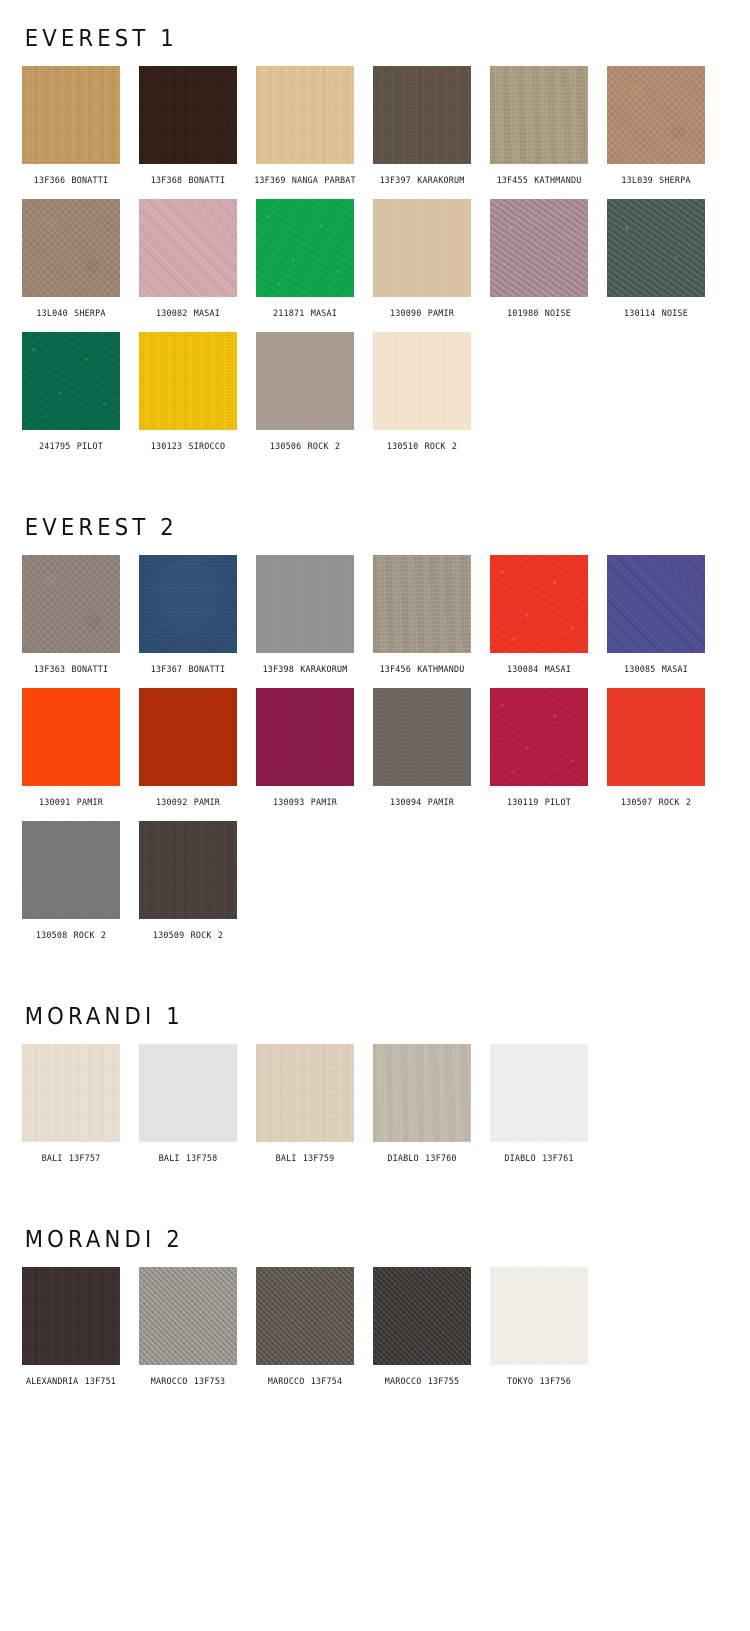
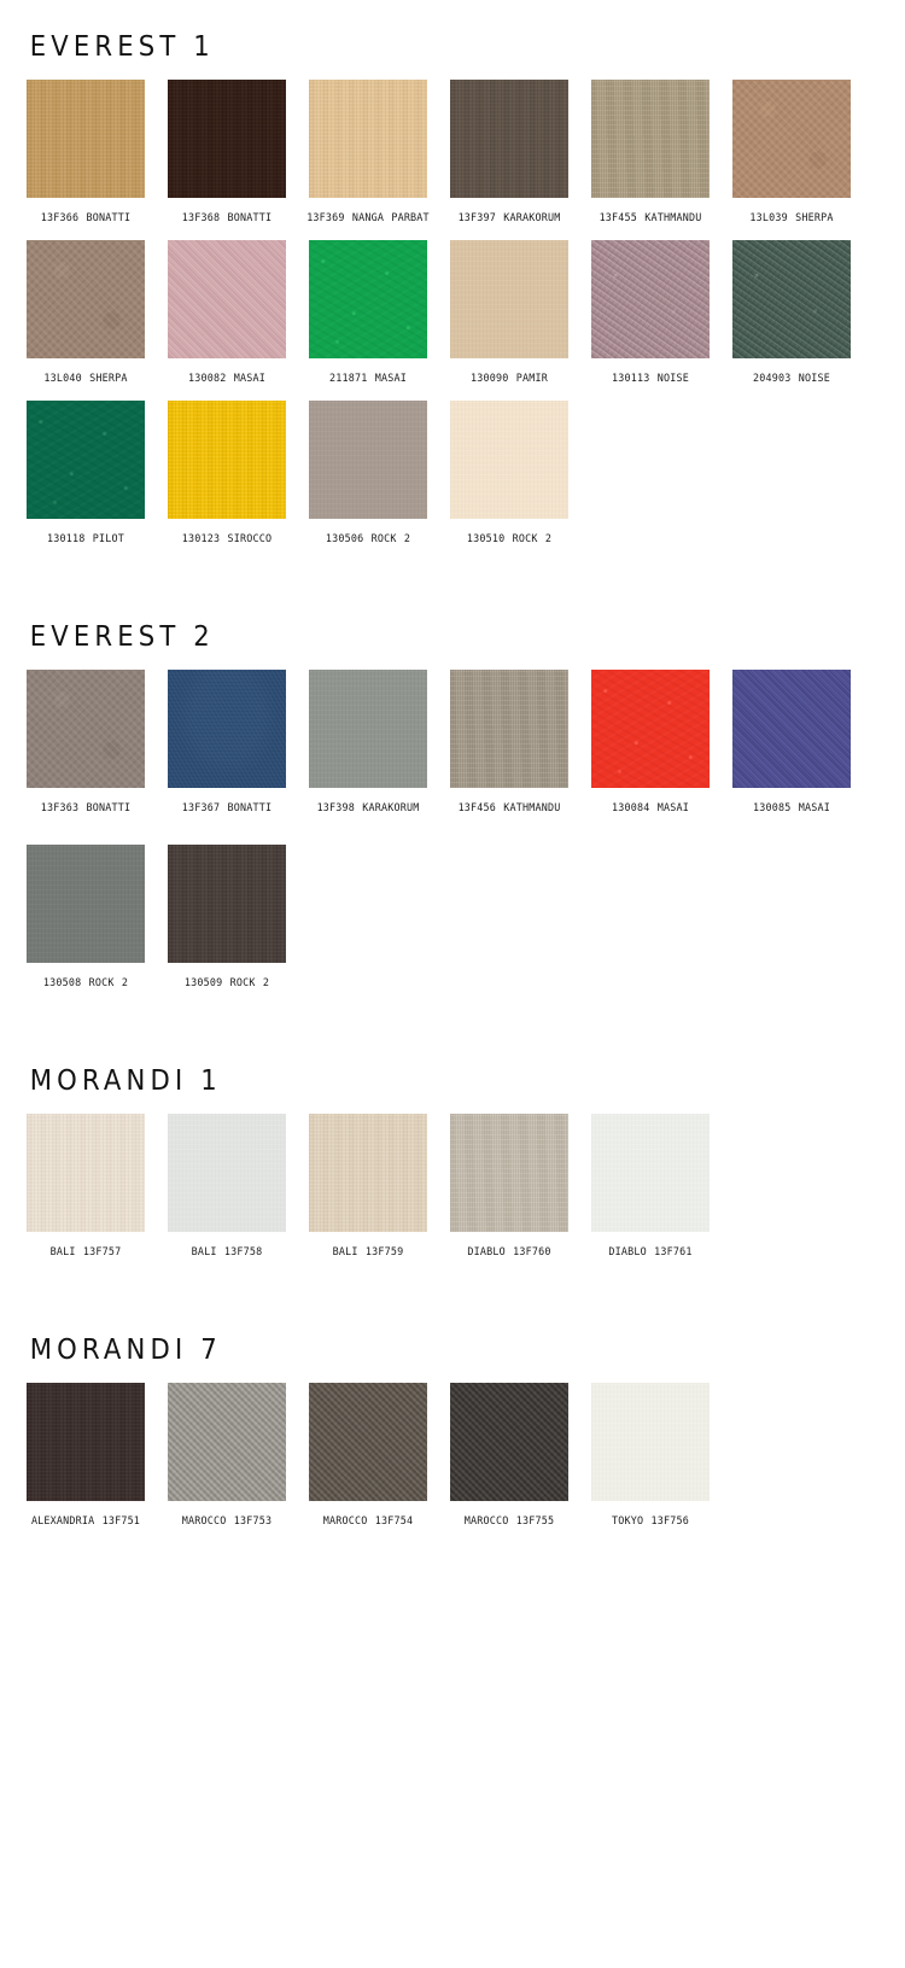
  EVEREST 1
  13F366 BONATTI
  13F368 BONATTI
  13F369 NANGA PARBAT
  13F397 KARAKORUM
  13F455 KATHMANDU
  13L039 SHERPA
  13L040 SHERPA
  130082 MASAI
  211871 MASAI
  130090 PAMIR
- 101980 NOISE
+ 130113 NOISE
- 130114 NOISE
+ 204903 NOISE
- 241795 PILOT
+ 130118 PILOT
  130123 SIROCCO
  130506 ROCK 2
  130510 ROCK 2
  EVEREST 2
  13F363 BONATTI
  13F367 BONATTI
  13F398 KARAKORUM
  13F456 KATHMANDU
  130084 MASAI
  130085 MASAI
- 130091 PAMIR
- 130092 PAMIR
- 130093 PAMIR
- 130094 PAMIR
- 130119 PILOT
- 130507 ROCK 2
  130508 ROCK 2
  130509 ROCK 2
  MORANDI 1
  BALI 13F757
  BALI 13F758
  BALI 13F759
  DIABLO 13F760
  DIABLO 13F761
- MORANDI 2
+ MORANDI 7
  ALEXANDRIA 13F751
  MAROCCO 13F753
  MAROCCO 13F754
  MAROCCO 13F755
  TOKYO 13F756
